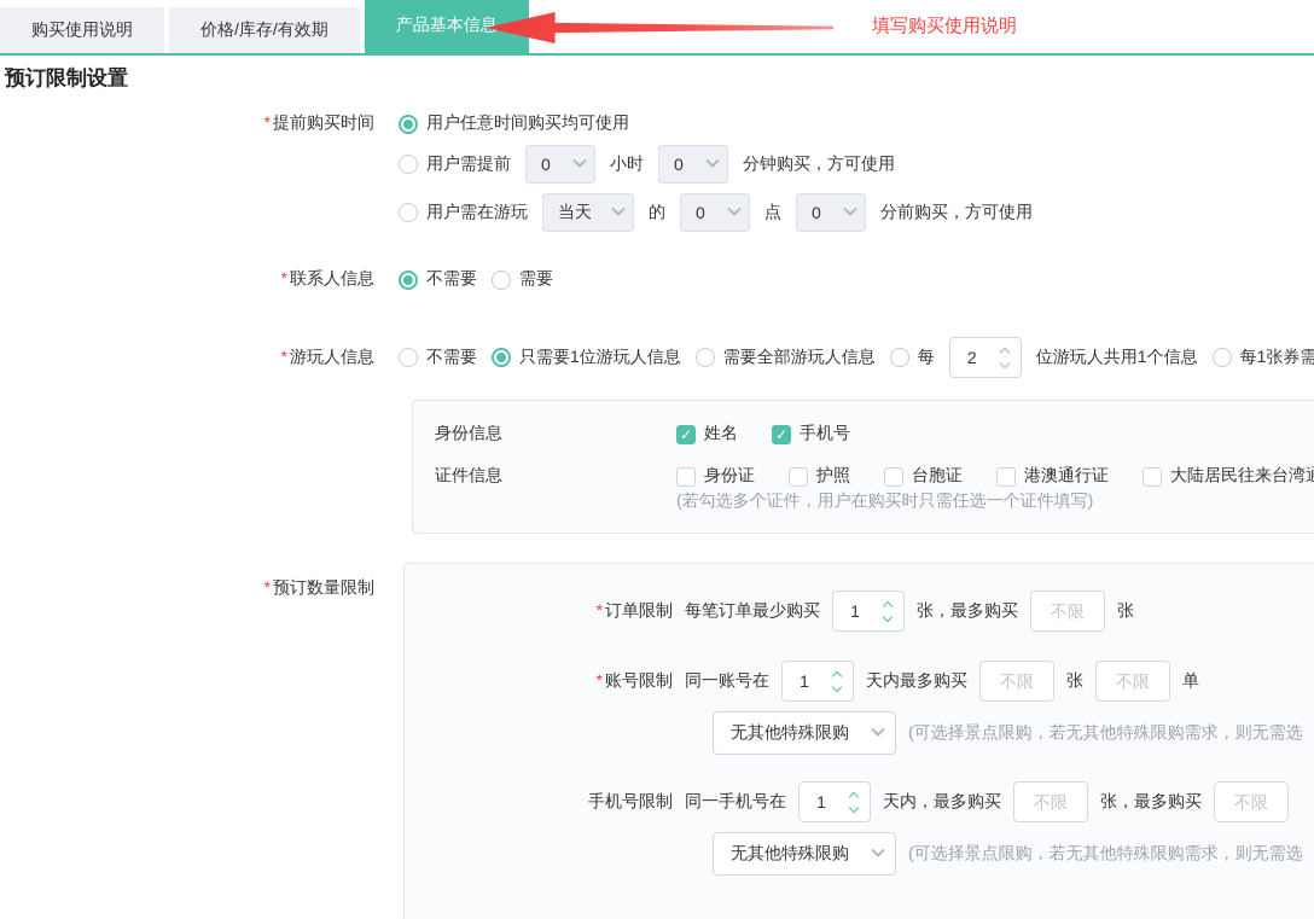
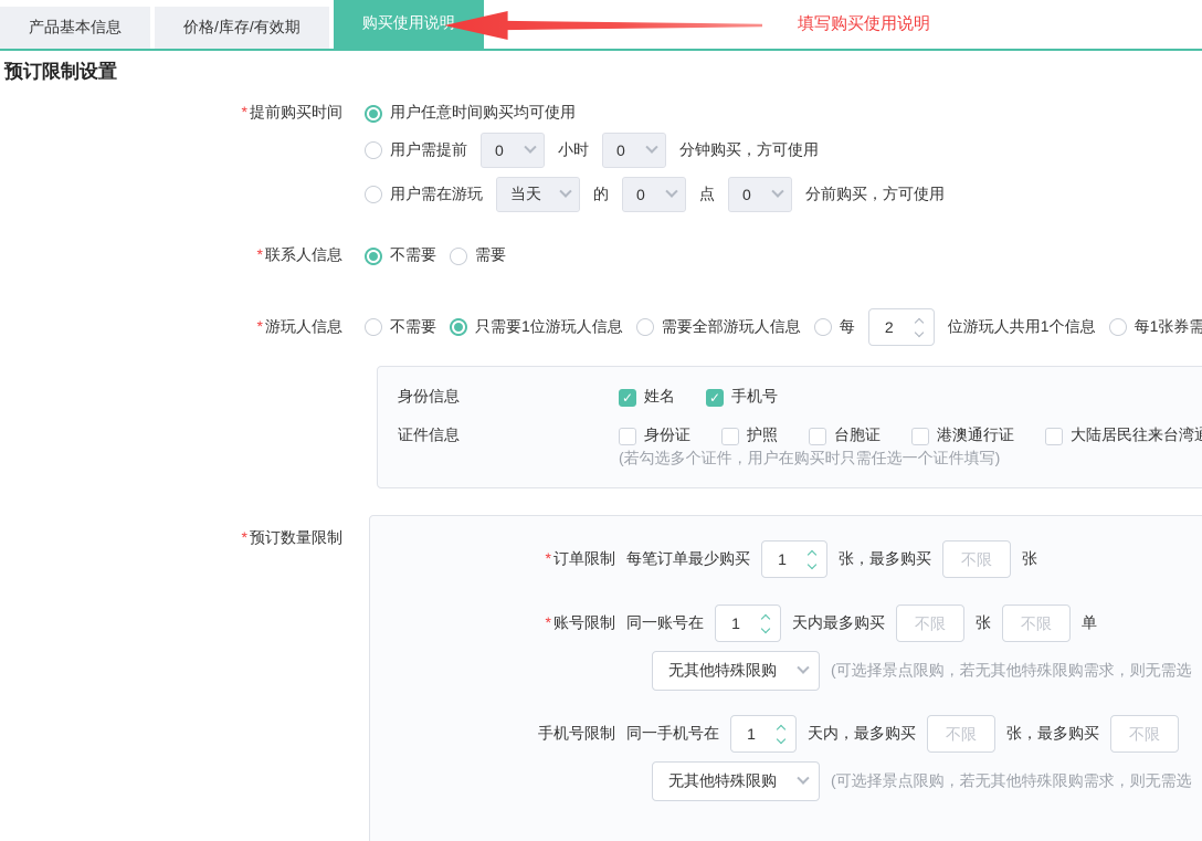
- 购买使用说明
+ 产品基本信息
  价格/库存/有效期
- 产品基本信息
+ 购买使用说明
  填写购买使用说明
  预订限制设置
  * 提前购买时间
  用户任意时间购买均可使用
  用户需提前
  0
  小时
  0
  分钟购买，方可使用
  用户需在游玩
  当天
  的
  0
  点
  0
  分前购买，方可使用
  * 联系人信息
  不需要
  需要
  * 游玩人信息
  不需要
  只需要1位游玩人信息
  需要全部游玩人信息
  每
  2
  位游玩人共用1个信息
  每1张券需
  身份信息
  ✓
  姓名
  ✓
  手机号
  证件信息
  身份证
  护照
  台胞证
  港澳通行证
  大陆居民往来台湾
  (若勾选多个证件，用户在购买时只需任选一个证件填写)
  * 预订数量限制
  * 订单限制
  每笔订单最少购买
  1
  张，最多购买
  不限
  张
  * 账号限制
  同一账号在
  1
  天内最多购买
  不限
  张
  不限
  单
  无其他特殊限购
  (可选择景点限购，若无其他特殊限购需求，则无需选
  手机号限制
  同一手机号在
  1
  天内，最多购买
  不限
  张，最多购买
  不限
  无其他特殊限购
  (可选择景点限购，若无其他特殊限购需求，则无需选
